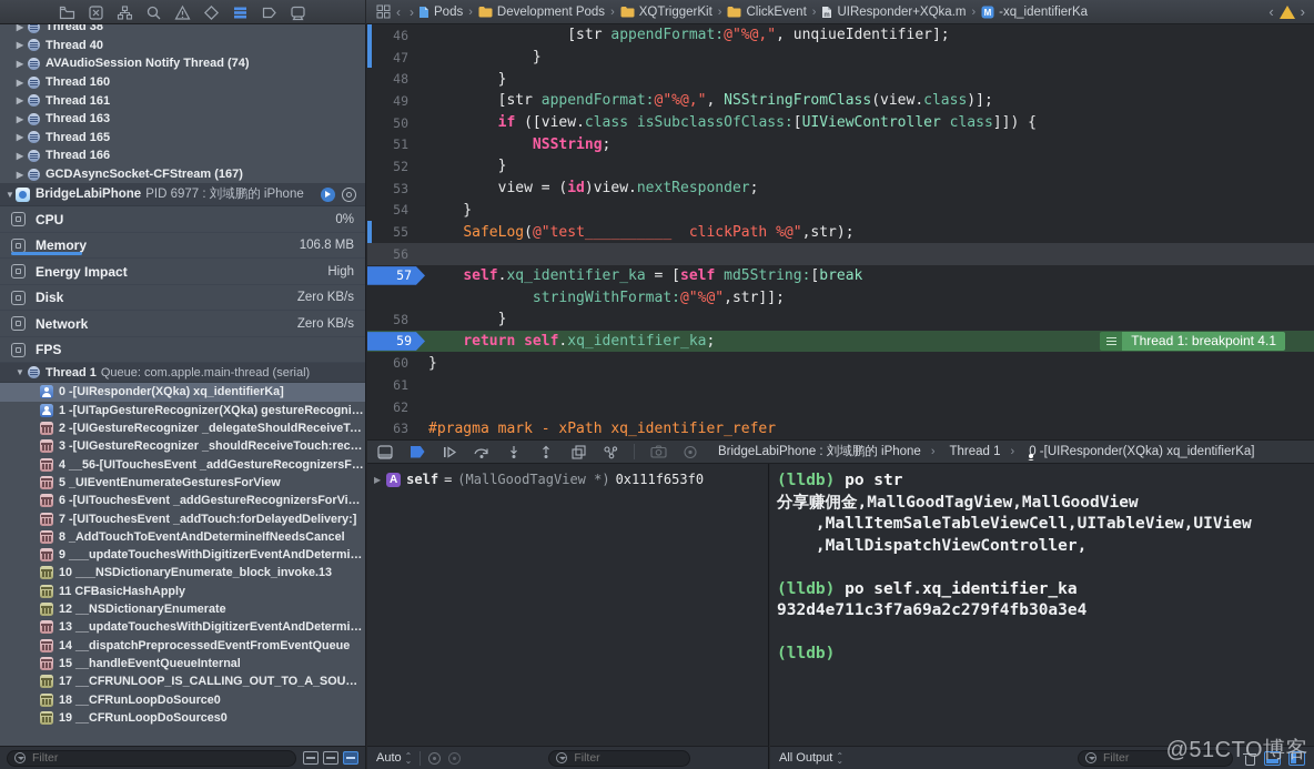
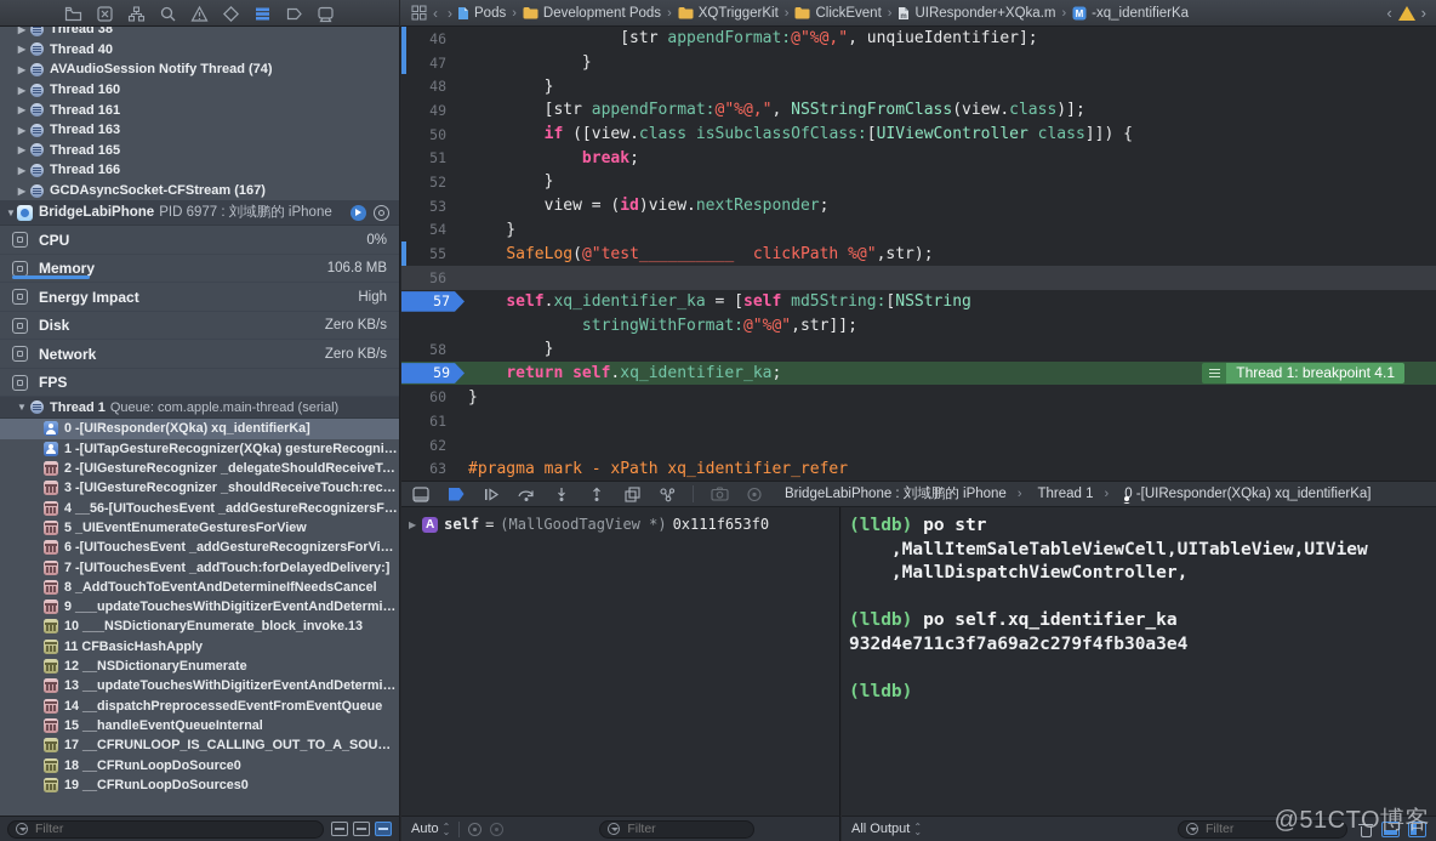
  ‹
  ›
  Pods
  ›
  Development Pods
  ›
  XQTriggerKit
  ›
  ClickEvent
  ›
  UIResponder+XQka.m
  ›
  M
  -xq_identifierKa
  ‹
  ›
  ▶
  Thread 38
  ▶
  Thread 40
  ▶
  AVAudioSession Notify Thread (74)
  ▶
  Thread 160
  ▶
  Thread 161
  ▶
  Thread 163
  ▶
  Thread 165
  ▶
  Thread 166
  ▶
  GCDAsyncSocket-CFStream (167)
  ▼
  BridgeLabiPhone
  PID 6977 : 刘域鹏的 iPhone
  CPU
  0%
  Memory
  106.8 MB
  Energy Impact
  High
  Disk
  Zero KB/s
  Network
  Zero KB/s
  FPS
  ▼
  Thread 1
  Queue: com.apple.main-thread (serial)
  0 -[UIResponder(XQka) xq_identifierKa]
  1 -[UITapGestureRecognizer(XQka) gestureRecognize
  2 -[UIGestureRecognizer _delegateShouldReceiveTou
  3 -[UIGestureRecognizer _shouldReceiveTouch:recog
  4 __56-[UITouchesEvent _addGestureRecognizersFor
  5 _UIEventEnumerateGesturesForView
  6 -[UITouchesEvent _addGestureRecognizersForView
  7 -[UITouchesEvent _addTouch:forDelayedDelivery:]
  8 _AddTouchToEventAndDetermineIfNeedsCancel
  9 ___updateTouchesWithDigitizerEventAndDetermine
  10 ___NSDictionaryEnumerate_block_invoke.13
  11 CFBasicHashApply
  12 __NSDictionaryEnumerate
  13 __updateTouchesWithDigitizerEventAndDetermine
  14 __dispatchPreprocessedEventFromEventQueue
  15 __handleEventQueueInternal
  17 __CFRUNLOOP_IS_CALLING_OUT_TO_A_SOURC
  18 __CFRunLoopDoSource0
  19 __CFRunLoopDoSources0
  Filter
  46
  [str appendFormat:@"%@,", unqiueIdentifier];
  47
  }
  48
  }
  49
  [str appendFormat:@"%@,", NSStringFromClass(view.class)];
  50
  if ([view.class isSubclassOfClass:[UIViewController class]]) {
  51
- NSString;
+ break;
  52
  }
  53
  view = (id)view.nextResponder;
  54
  }
  55
  SafeLog(@"test__________ clickPath %@",str);
  56
  57
- self.xq_identifier_ka = [self md5String:[break
+ self.xq_identifier_ka = [self md5String:[NSString
  stringWithFormat:@"%@",str]];
  58
  }
  59
  return self.xq_identifier_ka;
  Thread 1: breakpoint 4.1
  60
  }
  61
  62
  63
  #pragma mark - xPath xq_identifier_refer
  BridgeLabiPhone : 刘域鹏的 iPhone
  ›
  Thread 1
  ›
  0 -[UIResponder(XQka) xq_identifierKa]
  ▶
  A
  self
  =
  (MallGoodTagView *)
  0x111f653f0
  (lldb) po str
- 分享赚佣金,MallGoodTagView,MallGoodView
  ,MallItemSaleTableViewCell,UITableView,UIView
  ,MallDispatchViewController,
  (lldb) po self.xq_identifier_ka
  932d4e711c3f7a69a2c279f4fb30a3e4
  (lldb)
  Auto
  ⌃
  ⌄
  Filter
  All Output
  ⌃
  ⌄
  Filter
  @51CTO博客
